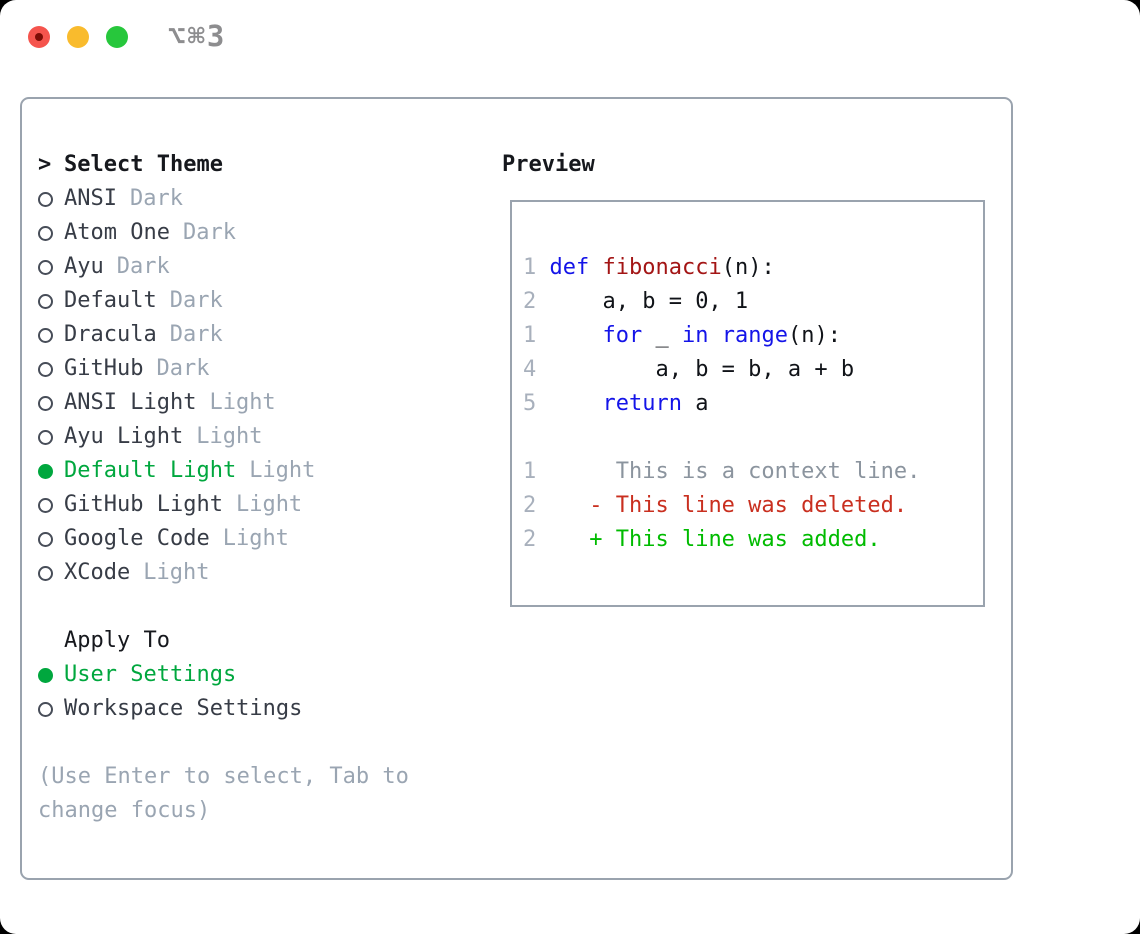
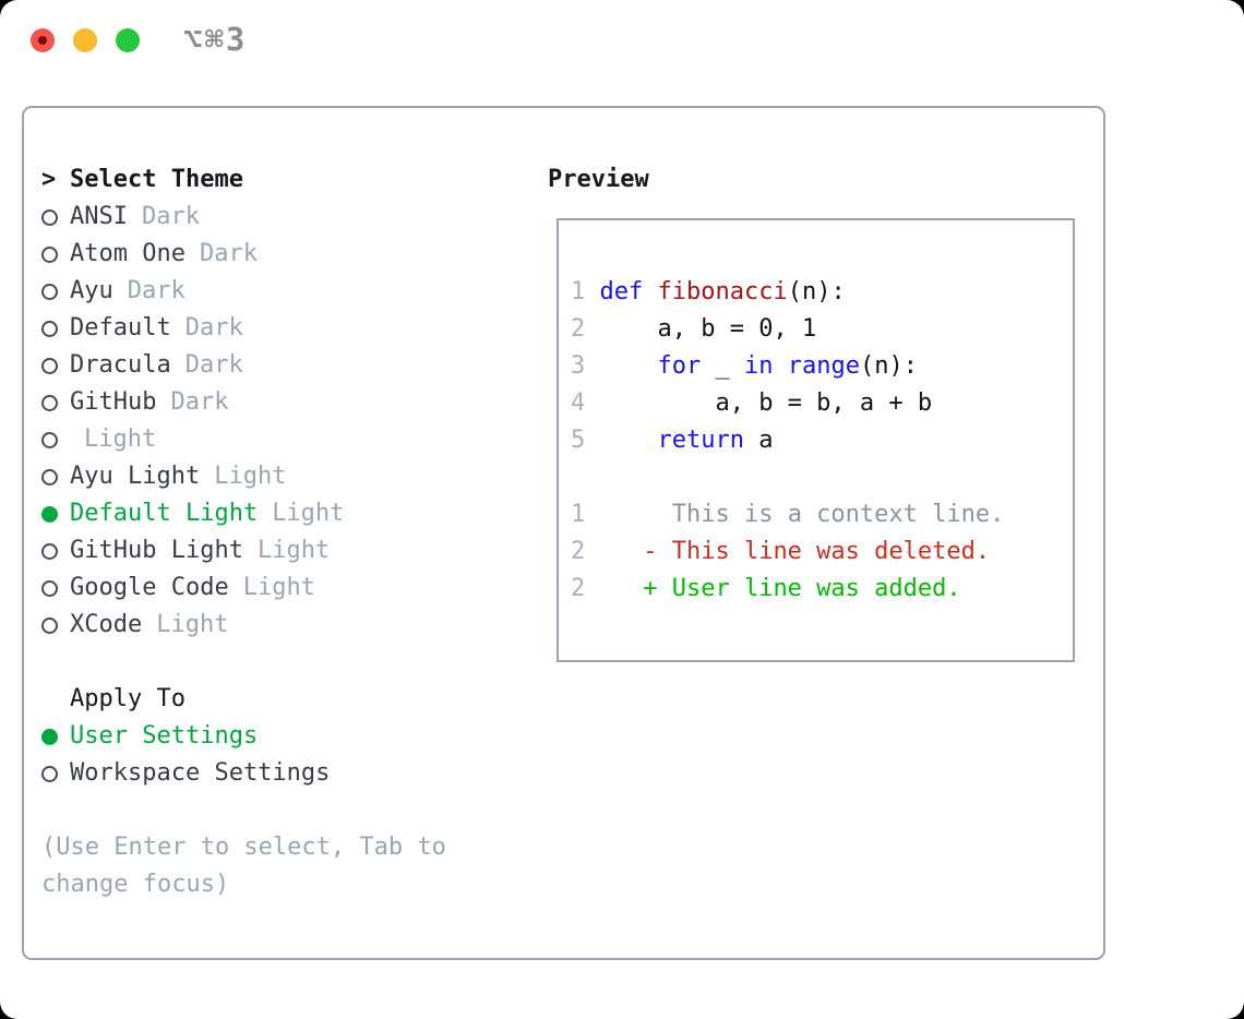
  ⌥⌘3
  >
  Select Theme
  ANSI
  Dark
  Atom One
  Dark
  Ayu
  Dark
  Default
  Dark
  Dracula
  Dark
  GitHub
  Dark
- ANSI Light
  Light
  Ayu Light
  Light
  Default Light
  Light
  GitHub Light
  Light
  Google Code
  Light
  XCode
  Light
  Apply To
  User Settings
  Workspace Settings
  (Use Enter to select, Tab to
  change focus)
  Preview
  1 def fibonacci(n):
  2 a, b = 0, 1
- 1 for _ in range(n):
+ 3 for _ in range(n):
  4 a, b = b, a + b
  5 return a
  1 This is a context line.
  2 - This line was deleted.
- 2 + This line was added.
+ 2 + User line was added.
